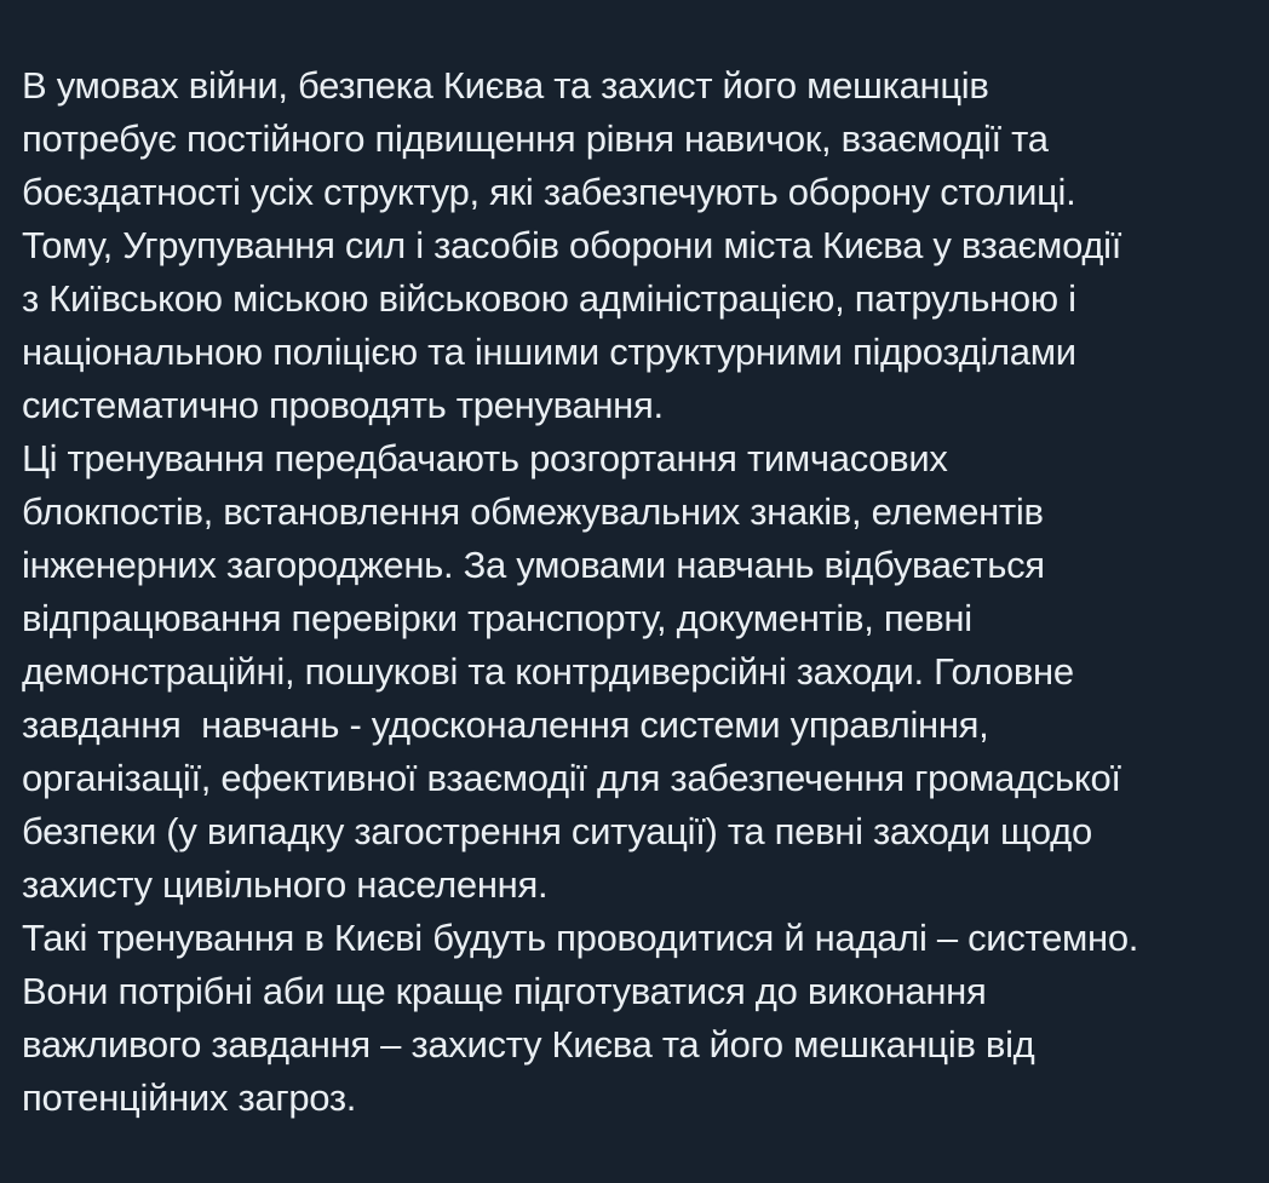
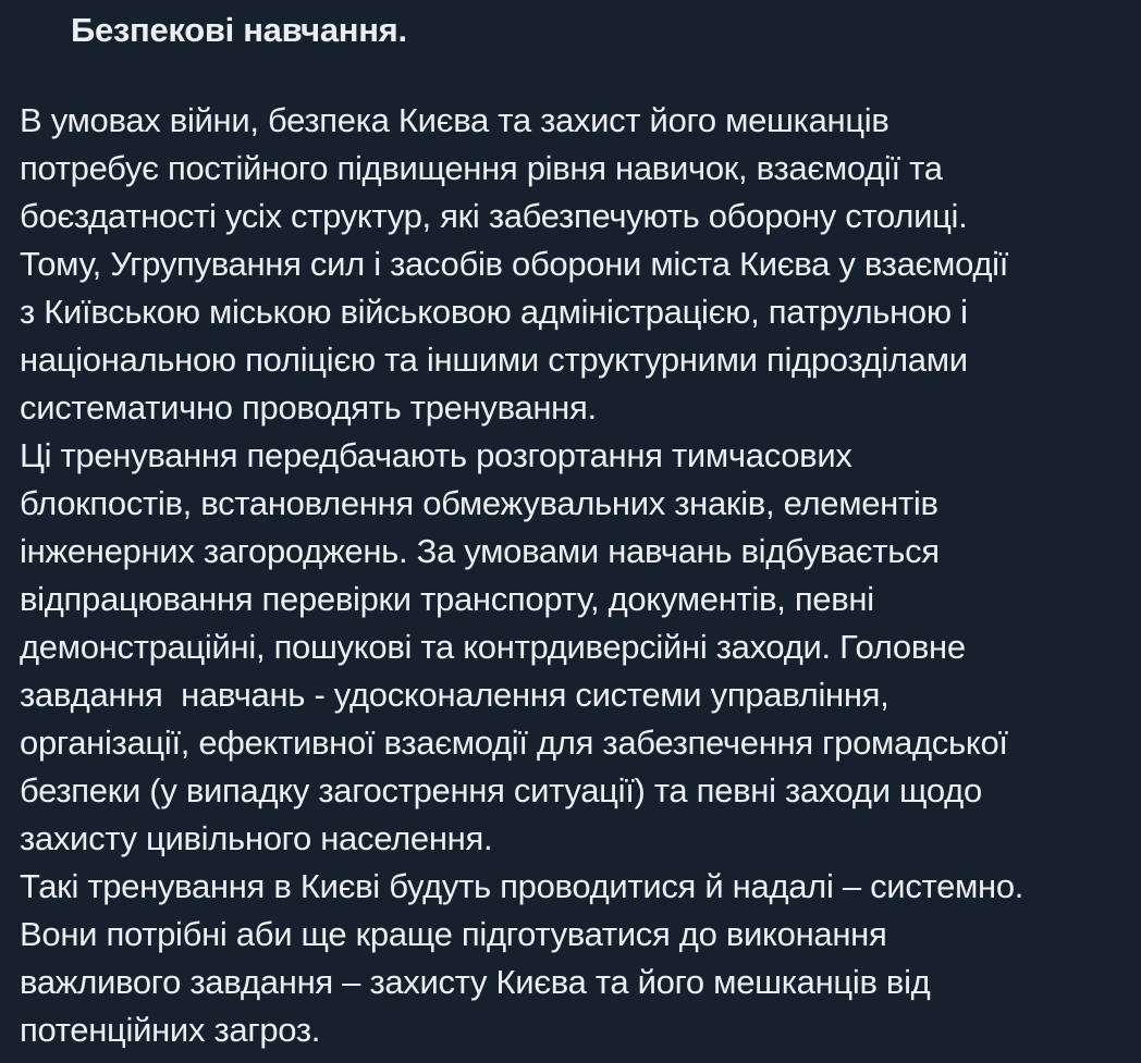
+ Безпекові навчання.
  В умовах війни, безпека Києва та захист його мешканців
  потребує постійного підвищення рівня навичок, взаємодії та
  боєздатності усіх структур, які забезпечують оборону столиці.
  Тому, Угрупування сил і засобів оборони міста Києва у взаємодії
  з Київською міською військовою адміністрацією, патрульною і
  національною поліцією та іншими структурними підрозділами
  систематично проводять тренування.
  Ці тренування передбачають розгортання тимчасових
  блокпостів, встановлення обмежувальних знаків, елементів
  інженерних загороджень. За умовами навчань відбувається
  відпрацювання перевірки транспорту, документів, певні
  демонстраційні, пошукові та контрдиверсійні заходи. Головне
  завдання навчань - удосконалення системи управління,
  організації, ефективної взаємодії для забезпечення громадської
  безпеки (у випадку загострення ситуації) та певні заходи щодо
  захисту цивільного населення.
  Такі тренування в Києві будуть проводитися й надалі – системно.
  Вони потрібні аби ще краще підготуватися до виконання
  важливого завдання – захисту Києва та його мешканців від
  потенційних загроз.
